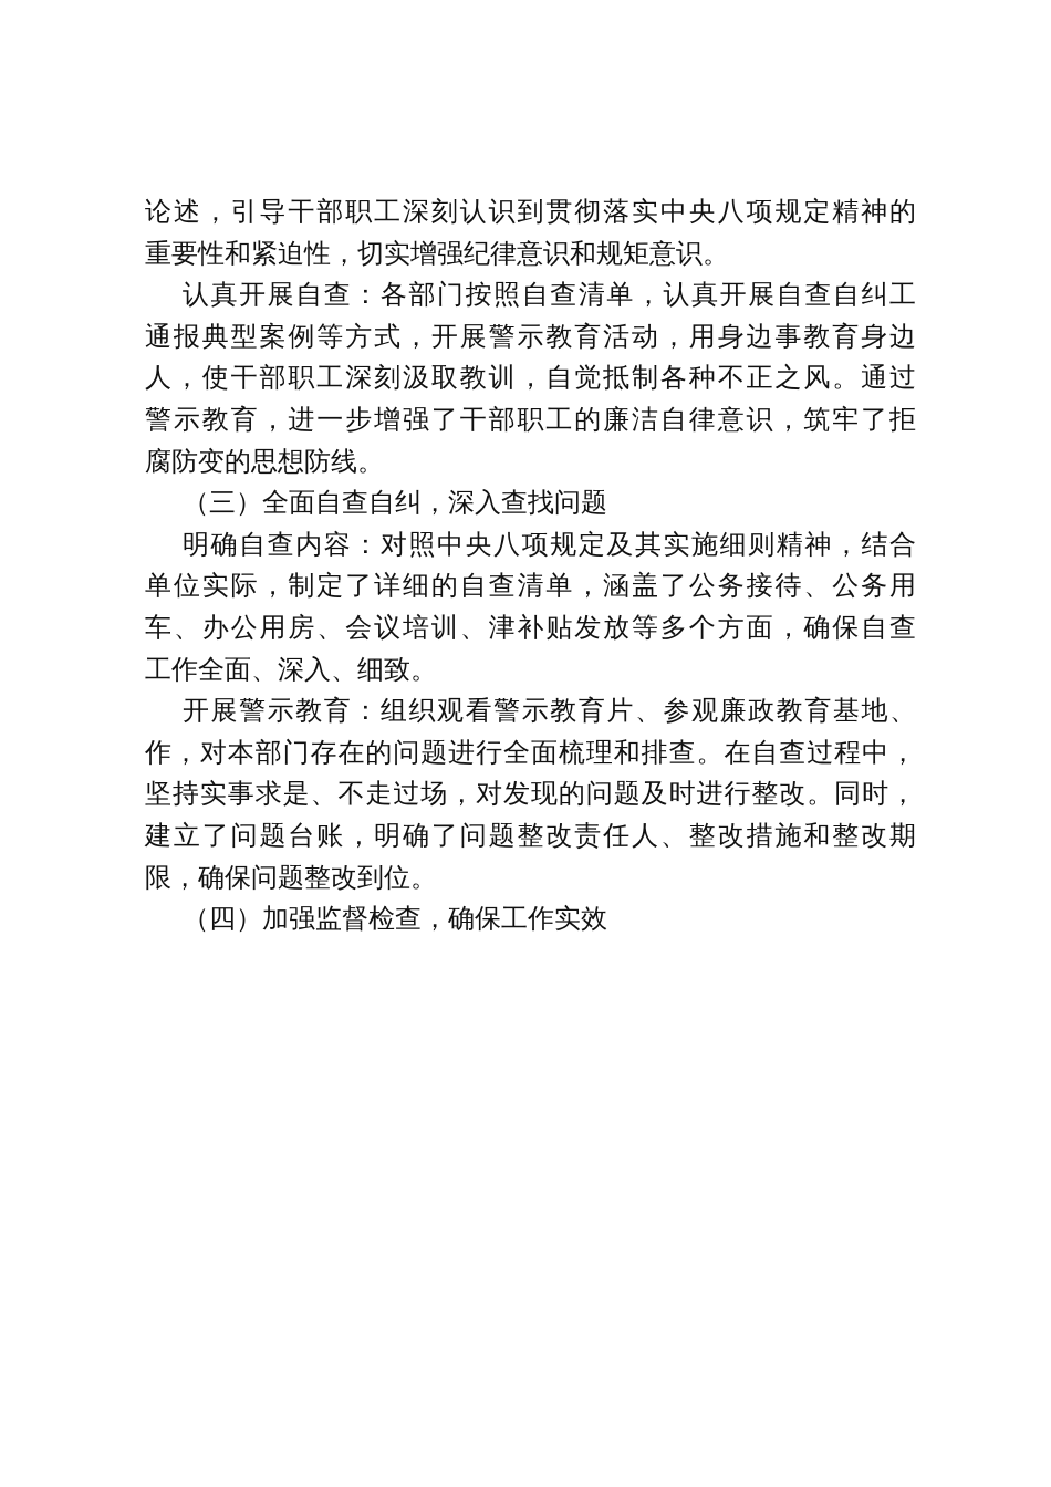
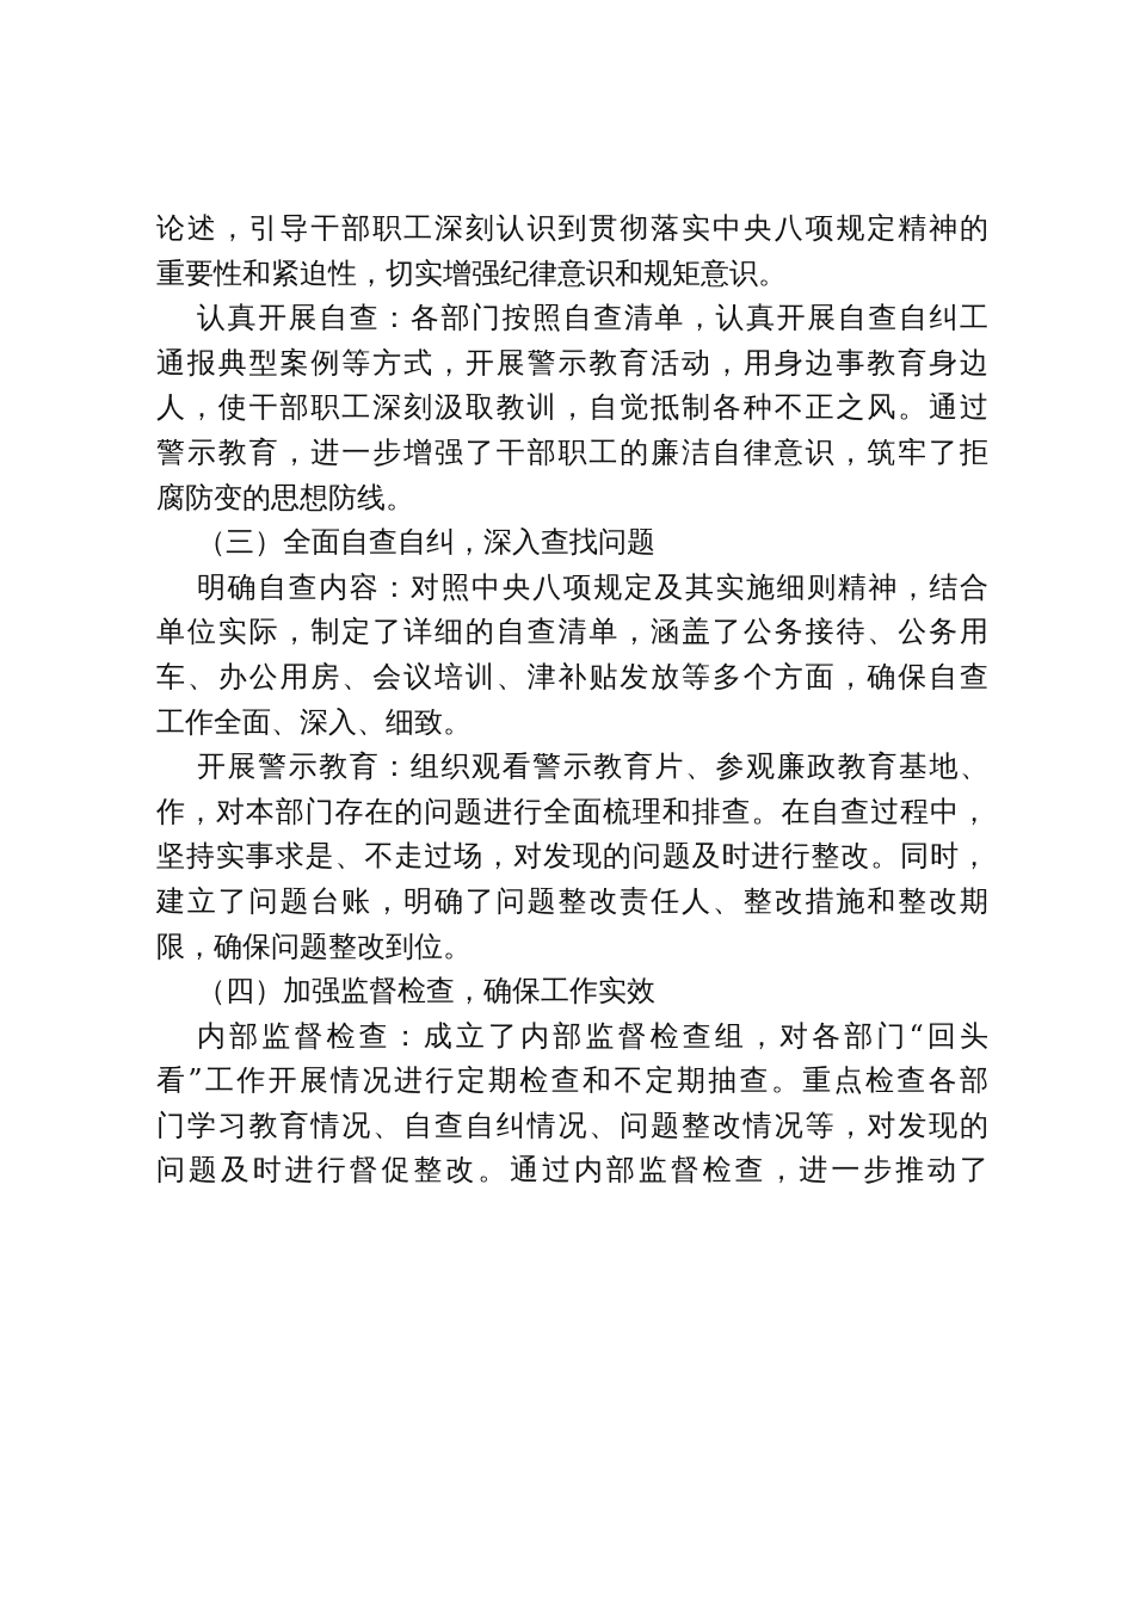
  论述，引导干部职工深刻认识到贯彻落实中央八项规定精神的
  重要性和紧迫性，切实增强纪律意识和规矩意识。
  认真开展自查：各部门按照自查清单，认真开展自查自纠工
  通报典型案例等方式，开展警示教育活动，用身边事教育身边
  人，使干部职工深刻汲取教训，自觉抵制各种不正之风。通过
  警示教育，进一步增强了干部职工的廉洁自律意识，筑牢了拒
  腐防变的思想防线。
  （三）全面自查自纠，深入查找问题
  明确自查内容：对照中央八项规定及其实施细则精神，结合
  单位实际，制定了详细的自查清单，涵盖了公务接待、公务用
  车、办公用房、会议培训、津补贴发放等多个方面，确保自查
  工作全面、深入、细致。
  开展警示教育：组织观看警示教育片、参观廉政教育基地、
  作，对本部门存在的问题进行全面梳理和排查。在自查过程中，
  坚持实事求是、不走过场，对发现的问题及时进行整改。同时，
  建立了问题台账，明确了问题整改责任人、整改措施和整改期
  限，确保问题整改到位。
  （四）加强监督检查，确保工作实效
+ 内部监督检查：成立了内部监督检查组，对各部门“回头
+ 看”工作开展情况进行定期检查和不定期抽查。重点检查各部
+ 门学习教育情况、自查自纠情况、问题整改情况等，对发现的
+ 问题及时进行督促整改。通过内部监督检查，进一步推动了
